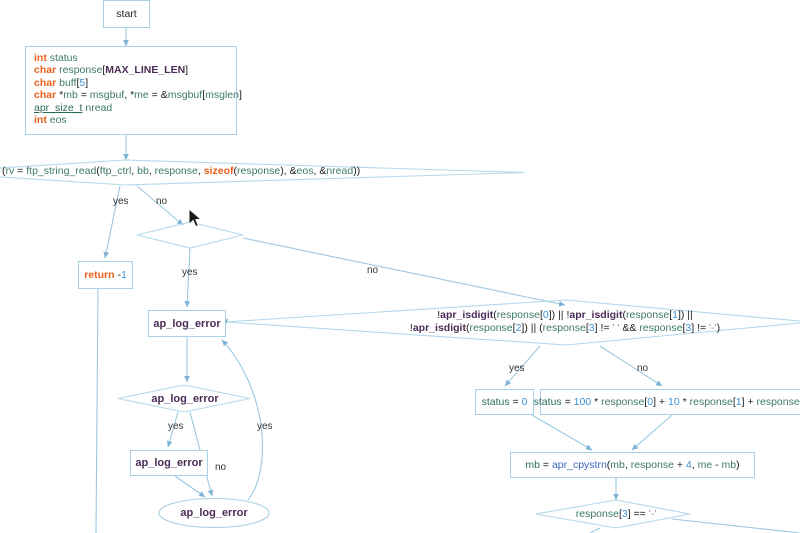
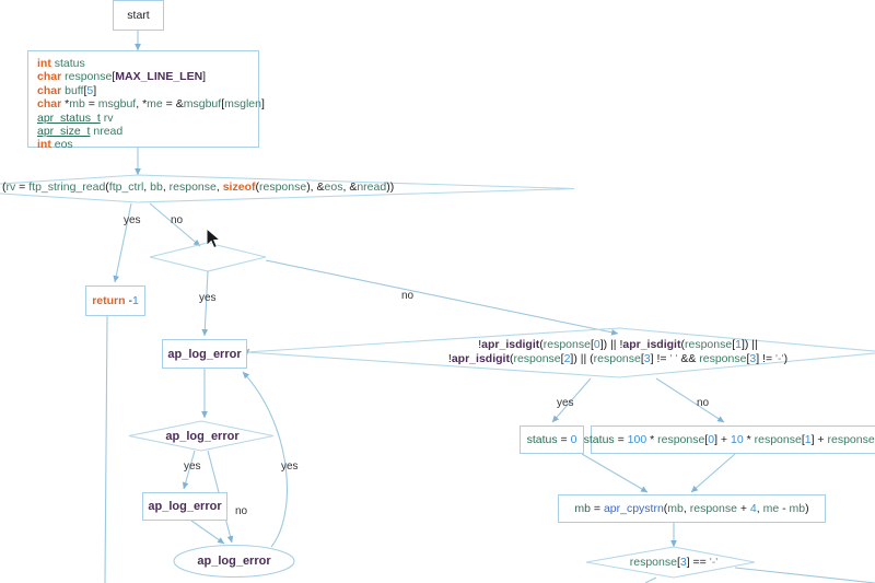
  start
  int status
  char response[MAX_LINE_LEN]
  char buff[5]
  char *mb = msgbuf, *me = &msgbuf[msglen]
+ apr_status_t rv
  apr_size_t nread
  int eos
  (rv = ftp_string_read(ftp_ctrl, bb, response, sizeof(response), &eos, &nread))
  return -1
  ap_log_error
  ap_log_error
  ap_log_error
  ap_log_error
  !apr_isdigit(response[0]) || !apr_isdigit(response[1]) ||
  !apr_isdigit(response[2]) || (response[3] != ' ' && response[3] != '-')
  status = 0
  status = 100 * response[0] + 10 * response[1] + response
  mb = apr_cpystrn(mb, response + 4, me - mb)
  response[3] == '-'
  yes
  no
  yes
  no
  yes
  no
  yes
  no
  yes
